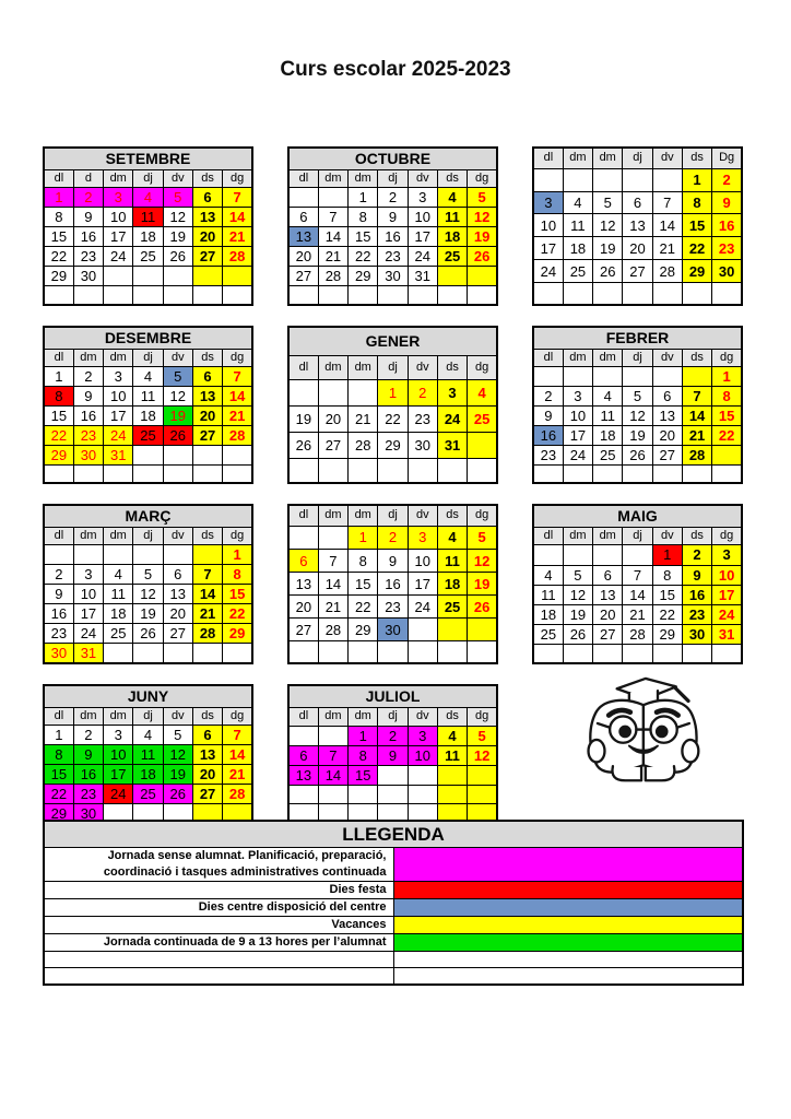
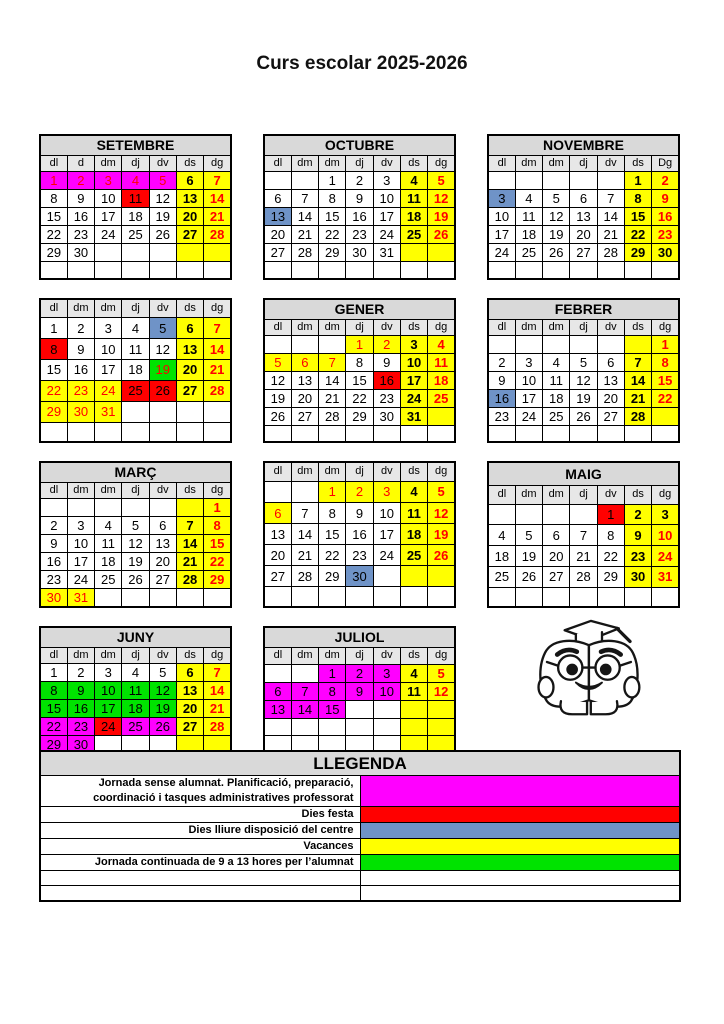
- Curs escolar 2025-2023
+ Curs escolar 2025-2026
  SETEMBRE
  dl	d	dm	dj	dv	ds	dg
  1	2	3	4	5	6	7
  8	9	10	11	12	13	14
  15	16	17	18	19	20	21
  22	23	24	25	26	27	28
  29	30
  OCTUBRE
  dl	dm	dm	dj	dv	ds	dg
  		1	2	3	4	5
  6	7	8	9	10	11	12
  13	14	15	16	17	18	19
  20	21	22	23	24	25	26
  27	28	29	30	31
+ NOVEMBRE
  dl	dm	dm	dj	dv	ds	Dg
  					1	2
  3	4	5	6	7	8	9
  10	11	12	13	14	15	16
  17	18	19	20	21	22	23
  24	25	26	27	28	29	30
- DESEMBRE
  dl	dm	dm	dj	dv	ds	dg
  1	2	3	4	5	6	7
  8	9	10	11	12	13	14
  15	16	17	18	19	20	21
  22	23	24	25	26	27	28
  29	30	31
  GENER
  dl	dm	dm	dj	dv	ds	dg
  			1	2	3	4
+ 5	6	7	8	9	10	11
+ 12	13	14	15	16	17	18
  19	20	21	22	23	24	25
  26	27	28	29	30	31
  FEBRER
  dl	dm	dm	dj	dv	ds	dg
  						1
  2	3	4	5	6	7	8
  9	10	11	12	13	14	15
  16	17	18	19	20	21	22
  23	24	25	26	27	28
  MARÇ
  dl	dm	dm	dj	dv	ds	dg
  						1
  2	3	4	5	6	7	8
  9	10	11	12	13	14	15
  16	17	18	19	20	21	22
  23	24	25	26	27	28	29
  30	31
  dl	dm	dm	dj	dv	ds	dg
  		1	2	3	4	5
  6	7	8	9	10	11	12
  13	14	15	16	17	18	19
  20	21	22	23	24	25	26
  27	28	29	30
  MAIG
  dl	dm	dm	dj	dv	ds	dg
  				1	2	3
  4	5	6	7	8	9	10
- 11	12	13	14	15	16	17
  18	19	20	21	22	23	24
  25	26	27	28	29	30	31
  JUNY
  dl	dm	dm	dj	dv	ds	dg
  1	2	3	4	5	6	7
  8	9	10	11	12	13	14
  15	16	17	18	19	20	21
  22	23	24	25	26	27	28
  29	30
  JULIOL
  dl	dm	dm	dj	dv	ds	dg
  		1	2	3	4	5
  6	7	8	9	10	11	12
  13	14	15
  LLEGENDA
- Jornada sense alumnat. Planificació, preparació, coordinació i tasques administratives continuada
+ Jornada sense alumnat. Planificació, preparació, coordinació i tasques administratives professorat
  Dies festa
- Dies centre disposició del centre
+ Dies lliure disposició del centre
  Vacances
  Jornada continuada de 9 a 13 hores per l’alumnat
